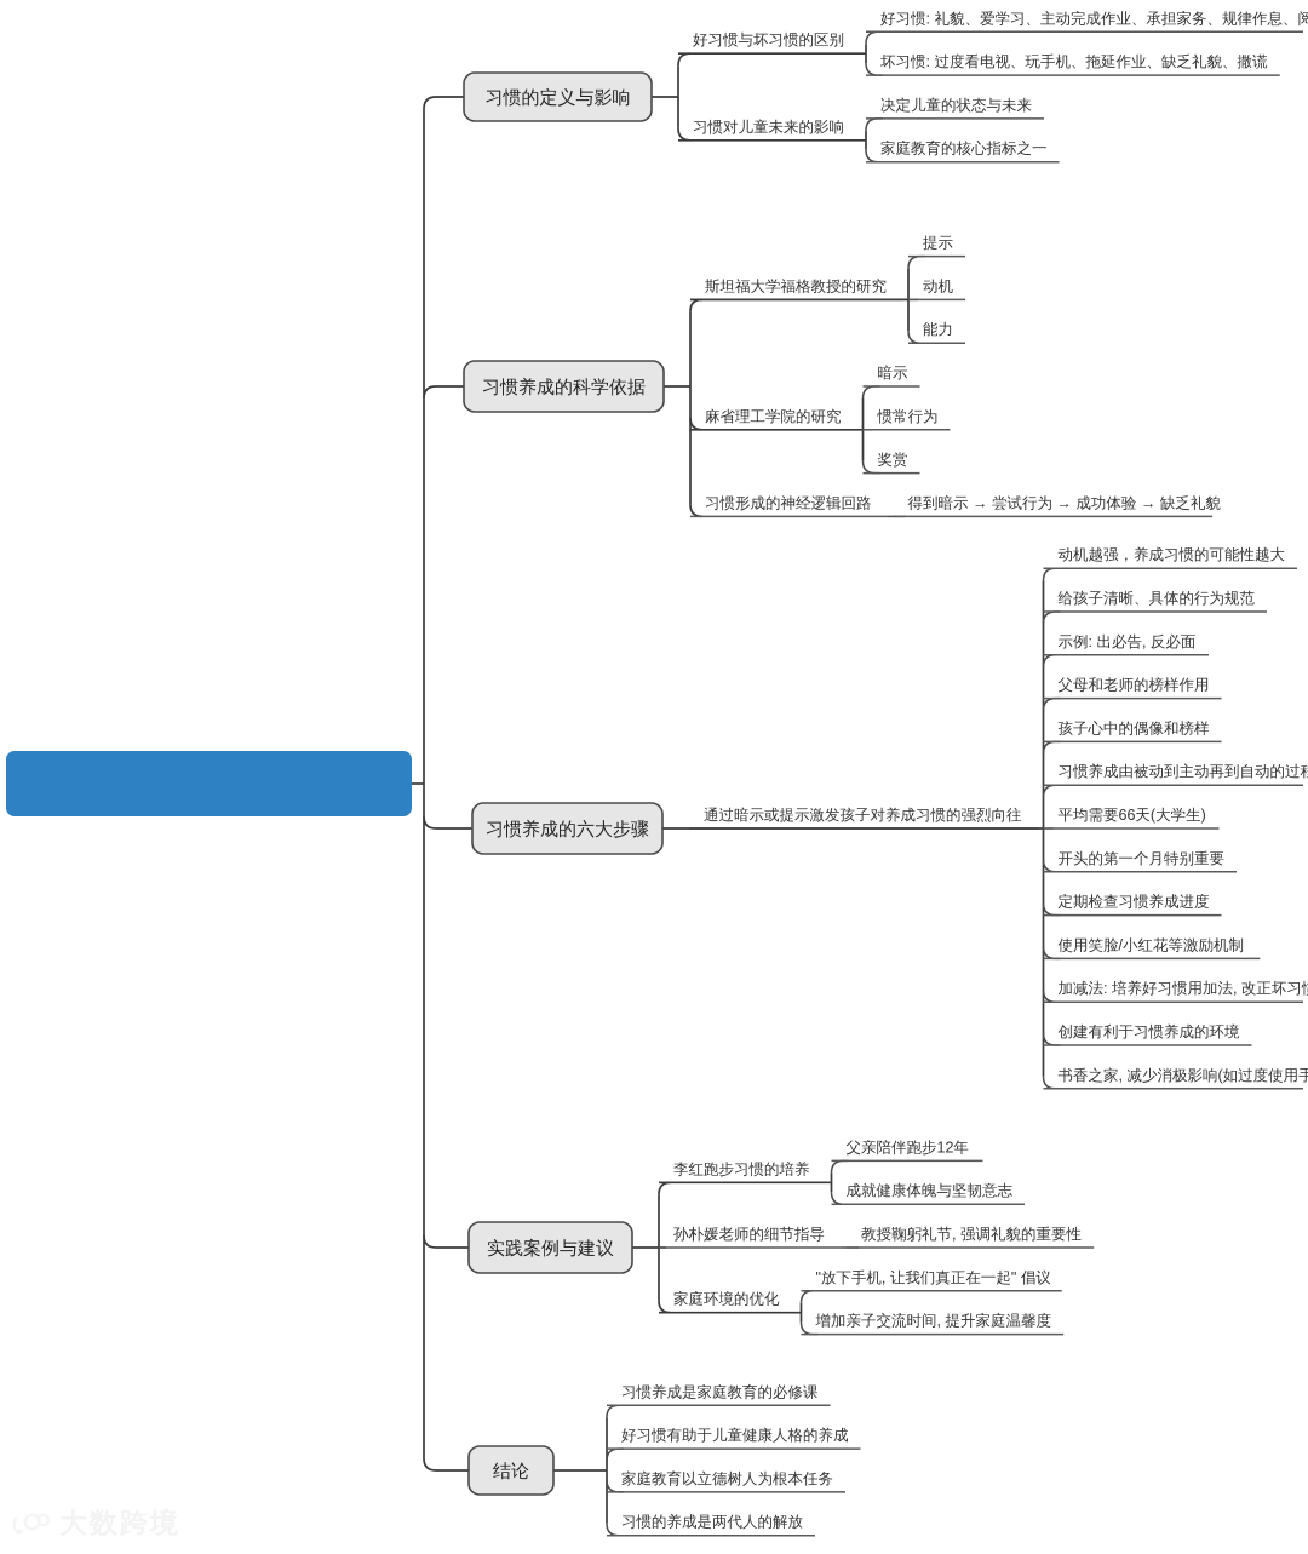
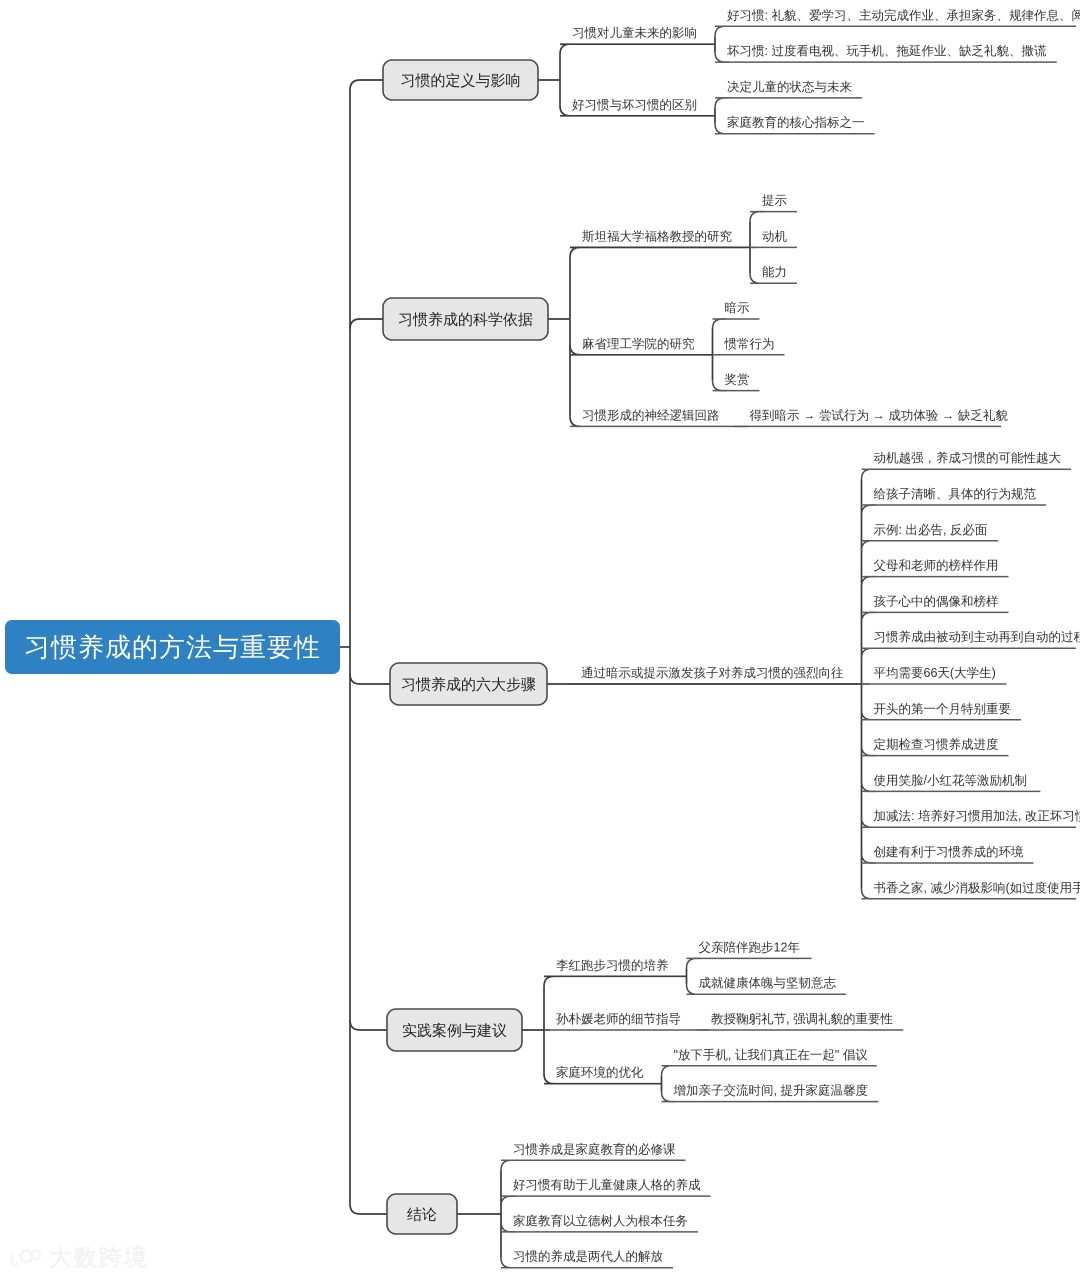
+ 习惯养成的方法与重要性
  习惯的定义与影响
- 好习惯与坏习惯的区别
+ 习惯对儿童未来的影响
  好习惯: 礼貌、爱学习、主动完成作业、承担家务、规律作息、阅
  坏习惯: 过度看电视、玩手机、拖延作业、缺乏礼貌、撒谎
- 习惯对儿童未来的影响
+ 好习惯与坏习惯的区别
  决定儿童的状态与未来
  家庭教育的核心指标之一
  习惯养成的科学依据
  斯坦福大学福格教授的研究
  提示
  动机
  能力
  麻省理工学院的研究
  暗示
  惯常行为
  奖赏
  习惯形成的神经逻辑回路
  得到暗示 → 尝试行为 → 成功体验 → 缺乏礼貌
  习惯养成的六大步骤
  通过暗示或提示激发孩子对养成习惯的强烈向往
  动机越强，养成习惯的可能性越大
  给孩子清晰、具体的行为规范
  示例: 出必告, 反必面
  父母和老师的榜样作用
  孩子心中的偶像和榜样
  习惯养成由被动到主动再到自动的过
  平均需要66天(大学生)
  开头的第一个月特别重要
  定期检查习惯养成进度
  使用笑脸/小红花等激励机制
  加减法: 培养好习惯用加法, 改正坏习
  创建有利于习惯养成的环境
  书香之家, 减少消极影响(如过度使用手
  实践案例与建议
  李红跑步习惯的培养
  父亲陪伴跑步12年
  成就健康体魄与坚韧意志
  孙朴媛老师的细节指导
  教授鞠躬礼节, 强调礼貌的重要性
  家庭环境的优化
  "放下手机, 让我们真正在一起" 倡议
  增加亲子交流时间, 提升家庭温馨度
  结论
  习惯养成是家庭教育的必修课
  好习惯有助于儿童健康人格的养成
  家庭教育以立德树人为根本任务
  习惯的养成是两代人的解放
